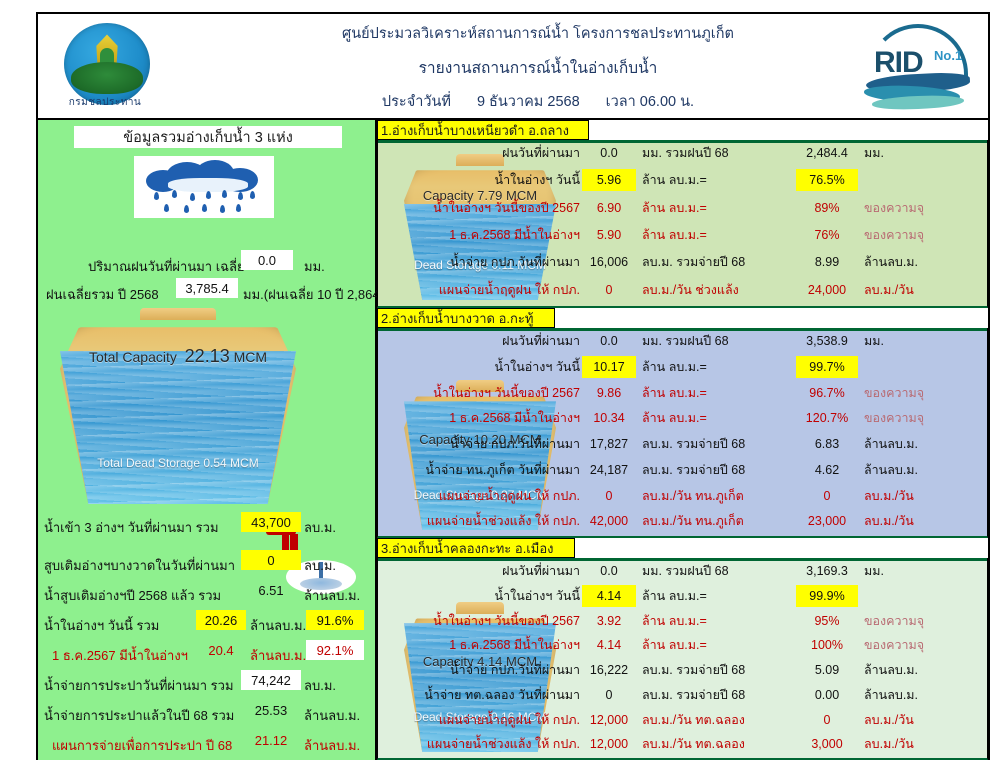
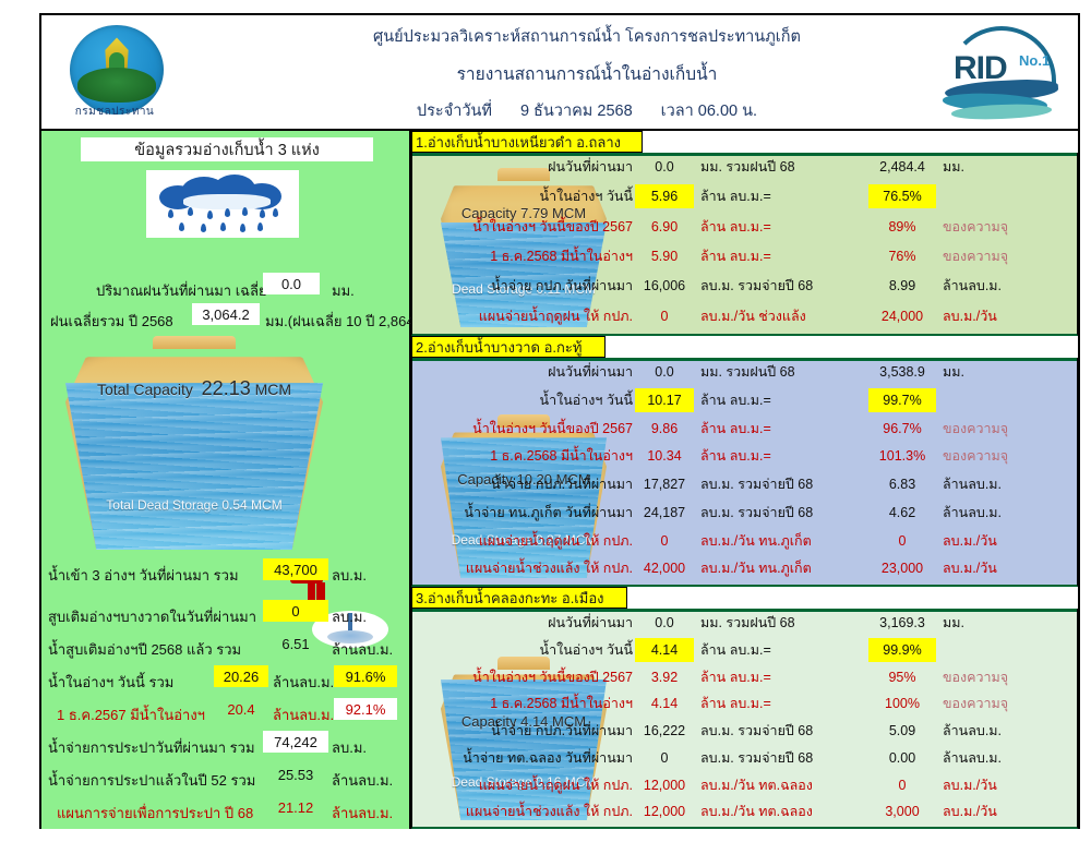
  กรมชลประทาน
  ศูนย์ประมวลวิเคราะห์สถานการณ์น้ำ โครงการชลประทานภูเก็ต
  รายงานสถานการณ์น้ำในอ่างเก็บน้ำ
  ประจำวันที่
  9 ธันวาคม 2568
  เวลา 06.00 น.
  RID
  No.1
  ข้อมูลรวมอ่างเก็บน้ำ 3 แห่ง
  ปริมาณฝนวันที่ผ่านมา เฉลี่
  0.0
  มม.
  ฝนเฉลี่ยรวม ปี 2568
- 3,785.4
+ 3,064.2
  มม.(ฝนเฉลี่ย 10 ปี 2,864
  Total Capacity 22.13 MCM
  Total Dead Storage 0.54 MCM
  น้ำเข้า 3 อ่างฯ วันที่ผ่านมา รวม
  43,700
  ลบ.ม.
  สูบเติมอ่างฯบางวาดในวันที่ผ่านมา
  0
  ลบ.ม.
  น้ำสูบเติมอ่างฯปี 2568 แล้ว รวม
  6.51
  ล้านลบ.ม.
  น้ำในอ่างฯ วันนี้ รวม
  20.26
  ล้านลบ.ม.
  91.6%
  1 ธ.ค.2567 มีน้ำในอ่างฯ
  20.4
  ล้านลบ.ม.
  92.1%
  น้ำจ่ายการประปาวันที่ผ่านมา รวม
  74,242
  ลบ.ม.
- น้ำจ่ายการประปาแล้วในปี 68 รวม
+ น้ำจ่ายการประปาแล้วในปี 52 รวม
  25.53
  ล้านลบ.ม.
  แผนการจ่ายเพื่อการประปา ปี 68
  21.12
  ล้านลบ.ม.
  1.อ่างเก็บน้ำบางเหนียวดำ อ.ถลาง
  Capacity 7.79 MCM
  Dead Storage 0.11 MCM
  ฝนวันที่ผ่านมา
  0.0
  มม. รวมฝนปี 68
  2,484.4
  มม.
  น้ำในอ่างฯ วันนี้
  5.96
  ล้าน ลบ.ม.=
  76.5%
  น้ำในอ่างฯ วันนี้ของปี 2567
  6.90
  ล้าน ลบ.ม.=
  89%
  ของความจุ
  1 ธ.ค.2568 มีน้ำในอ่างฯ
  5.90
  ล้าน ลบ.ม.=
  76%
  ของความจุ
  น้ำจ่าย กปภ.วันที่ผ่านมา
  16,006
  ลบ.ม. รวมจ่ายปี 68
  8.99
  ล้านลบ.ม.
  แผนจ่ายน้ำฤดูฝน ให้ กปภ.
  0
  ลบ.ม./วัน ช่วงแล้ง
  24,000
  ลบ.ม./วัน
  2.อ่างเก็บน้ำบางวาด อ.กะทู้
  Capacity 10.20 MCM
  Dead Storage 0.27 MCM
  ฝนวันที่ผ่านมา
  0.0
  มม. รวมฝนปี 68
  3,538.9
  มม.
  น้ำในอ่างฯ วันนี้
  10.17
  ล้าน ลบ.ม.=
  99.7%
  น้ำในอ่างฯ วันนี้ของปี 2567
  9.86
  ล้าน ลบ.ม.=
  96.7%
  ของความจุ
  1 ธ.ค.2568 มีน้ำในอ่างฯ
  10.34
  ล้าน ลบ.ม.=
- 120.7%
+ 101.3%
  ของความจุ
  น้ำจ่าย กปภ.วันที่ผ่านมา
  17,827
  ลบ.ม. รวมจ่ายปี 68
  6.83
  ล้านลบ.ม.
  น้ำจ่าย ทน.ภูเก็ต วันที่ผ่านมา
  24,187
  ลบ.ม. รวมจ่ายปี 68
  4.62
  ล้านลบ.ม.
  แผนจ่ายน้ำฤดูฝน ให้ กปภ.
  0
  ลบ.ม./วัน ทน.ภูเก็ต
  0
  ลบ.ม./วัน
  แผนจ่ายน้ำช่วงแล้ง ให้ กปภ.
  42,000
  ลบ.ม./วัน ทน.ภูเก็ต
  23,000
  ลบ.ม./วัน
  3.อ่างเก็บน้ำคลองกะทะ อ.เมือง
  Capacity 4.14 MCM
  Dead Storage 0.16 MCM
  ฝนวันที่ผ่านมา
  0.0
  มม. รวมฝนปี 68
  3,169.3
  มม.
  น้ำในอ่างฯ วันนี้
  4.14
  ล้าน ลบ.ม.=
  99.9%
  น้ำในอ่างฯ วันนี้ของปี 2567
  3.92
  ล้าน ลบ.ม.=
  95%
  ของความจุ
  1 ธ.ค.2568 มีน้ำในอ่างฯ
  4.14
  ล้าน ลบ.ม.=
  100%
  ของความจุ
  น้ำจ่าย กปภ.วันที่ผ่านมา
  16,222
  ลบ.ม. รวมจ่ายปี 68
  5.09
  ล้านลบ.ม.
  น้ำจ่าย ทต.ฉลอง วันที่ผ่านมา
  0
  ลบ.ม. รวมจ่ายปี 68
  0.00
  ล้านลบ.ม.
  แผนจ่ายน้ำฤดูฝน ให้ กปภ.
  12,000
  ลบ.ม./วัน ทต.ฉลอง
  0
  ลบ.ม./วัน
  แผนจ่ายน้ำช่วงแล้ง ให้ กปภ.
  12,000
  ลบ.ม./วัน ทต.ฉลอง
  3,000
  ลบ.ม./วัน
